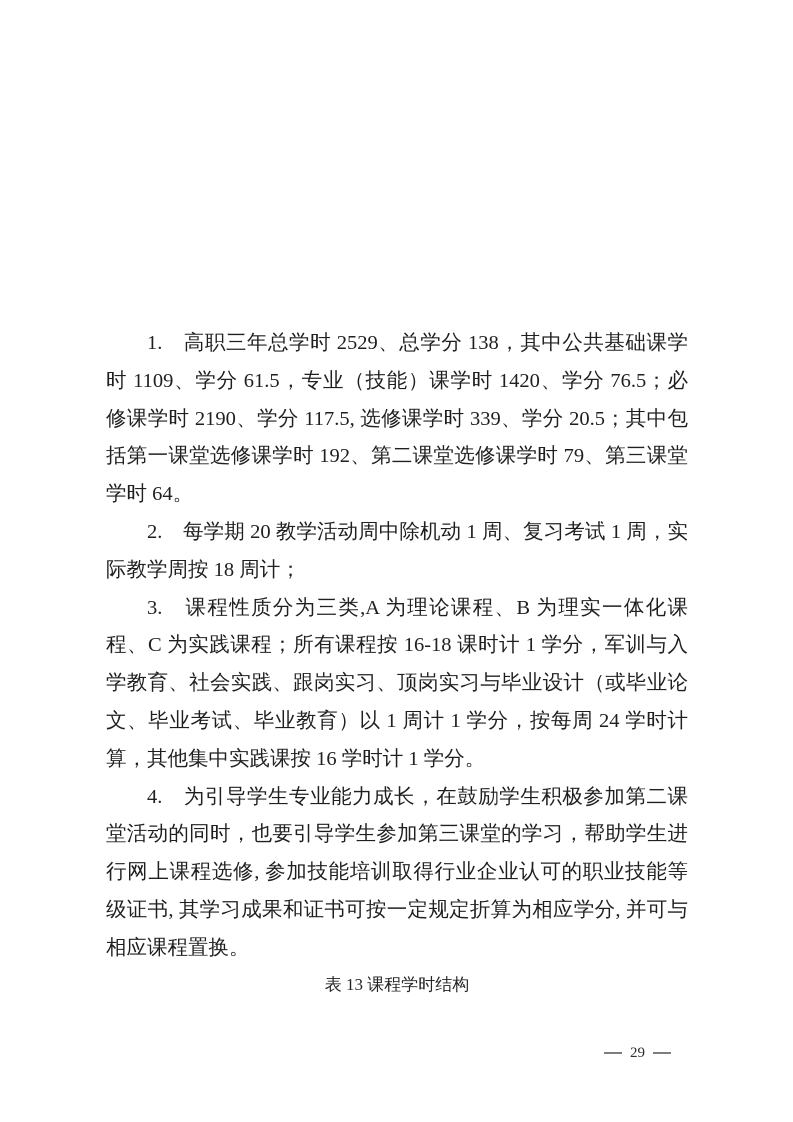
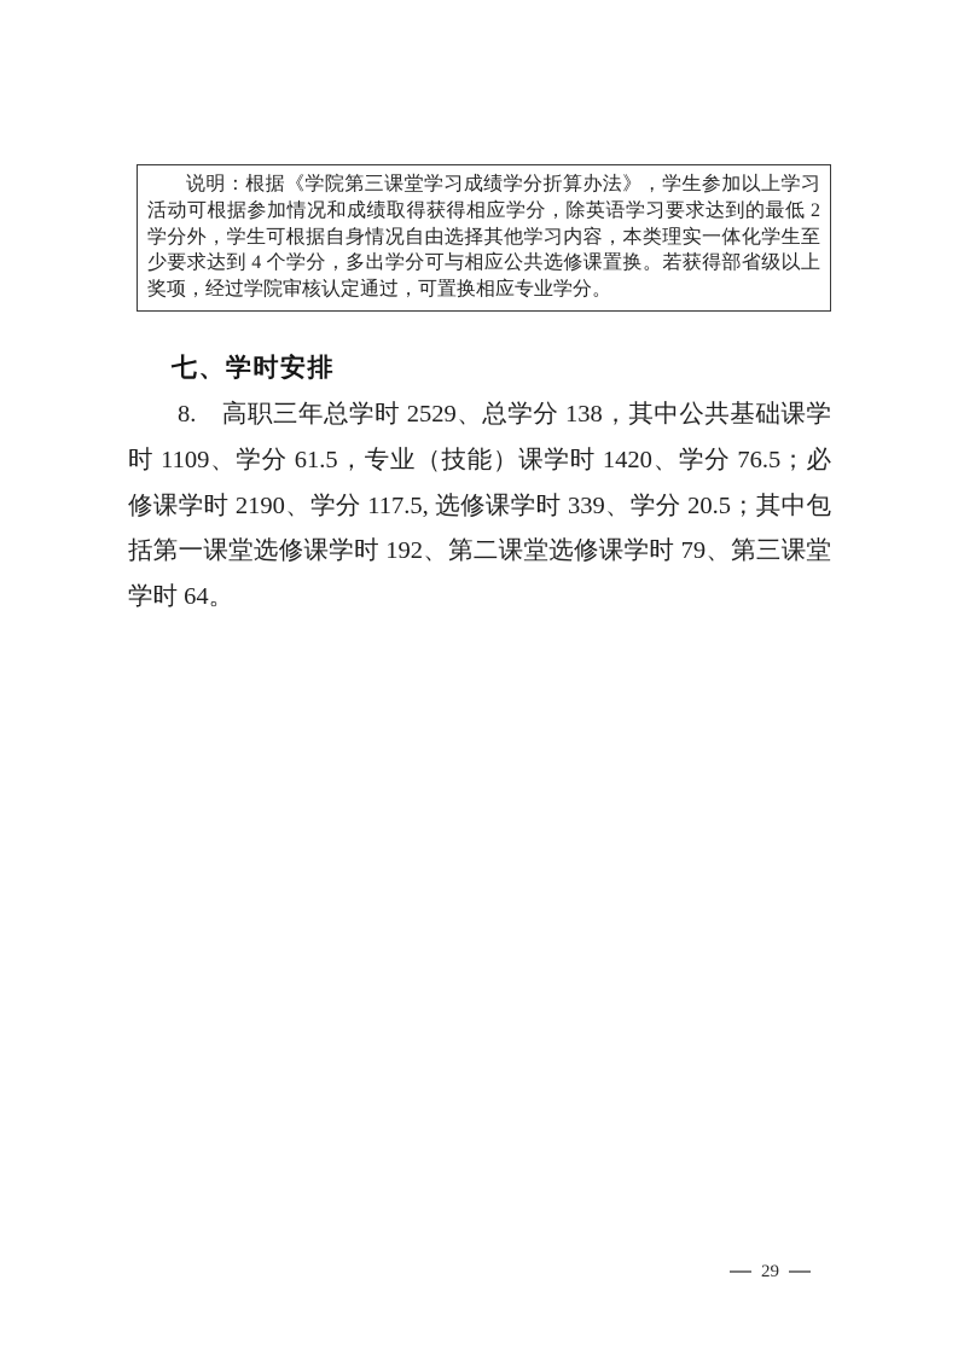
+ 说明：根据《学院第三课堂学习成绩学分折算办法》，学生参加以上学习活动可根据参加情况和成绩取得获得相应学分，除英语学习要求达到的最低 2 学分外，学生可根据自身情况自由选择其他学习内容，本类理实一体化学生至少要求达到 4 个学分，多出学分可与相应公共选修课置换。若获得部省级以上奖项，经过学院审核认定通过，可置换相应专业学分。
+ 七、学时安排
- 1. 高职三年总学时 2529、总学分 138，其中公共基础课学时 1109、学分 61.5，专业（技能）课学时 1420、学分 76.5；必修课学时 2190、学分 117.5, 选修课学时 339、学分 20.5；其中包括第一课堂选修课学时 192、第二课堂选修课学时 79、第三课堂学时 64。
+ 8. 高职三年总学时 2529、总学分 138，其中公共基础课学时 1109、学分 61.5，专业（技能）课学时 1420、学分 76.5；必修课学时 2190、学分 117.5, 选修课学时 339、学分 20.5；其中包括第一课堂选修课学时 192、第二课堂选修课学时 79、第三课堂学时 64。
- 2. 每学期 20 教学活动周中除机动 1 周、复习考试 1 周，实际教学周按 18 周计；
- 3. 课程性质分为三类,A 为理论课程、B 为理实一体化课程、C 为实践课程；所有课程按 16-18 课时计 1 学分，军训与入学教育、社会实践、跟岗实习、顶岗实习与毕业设计（或毕业论文、毕业考试、毕业教育）以 1 周计 1 学分，按每周 24 学时计算，其他集中实践课按 16 学时计 1 学分。
- 4. 为引导学生专业能力成长，在鼓励学生积极参加第二课堂活动的同时，也要引导学生参加第三课堂的学习，帮助学生进行网上课程选修, 参加技能培训取得行业企业认可的职业技能等级证书, 其学习成果和证书可按一定规定折算为相应学分, 并可与相应课程置换。
- 表 13 课程学时结构
  29
